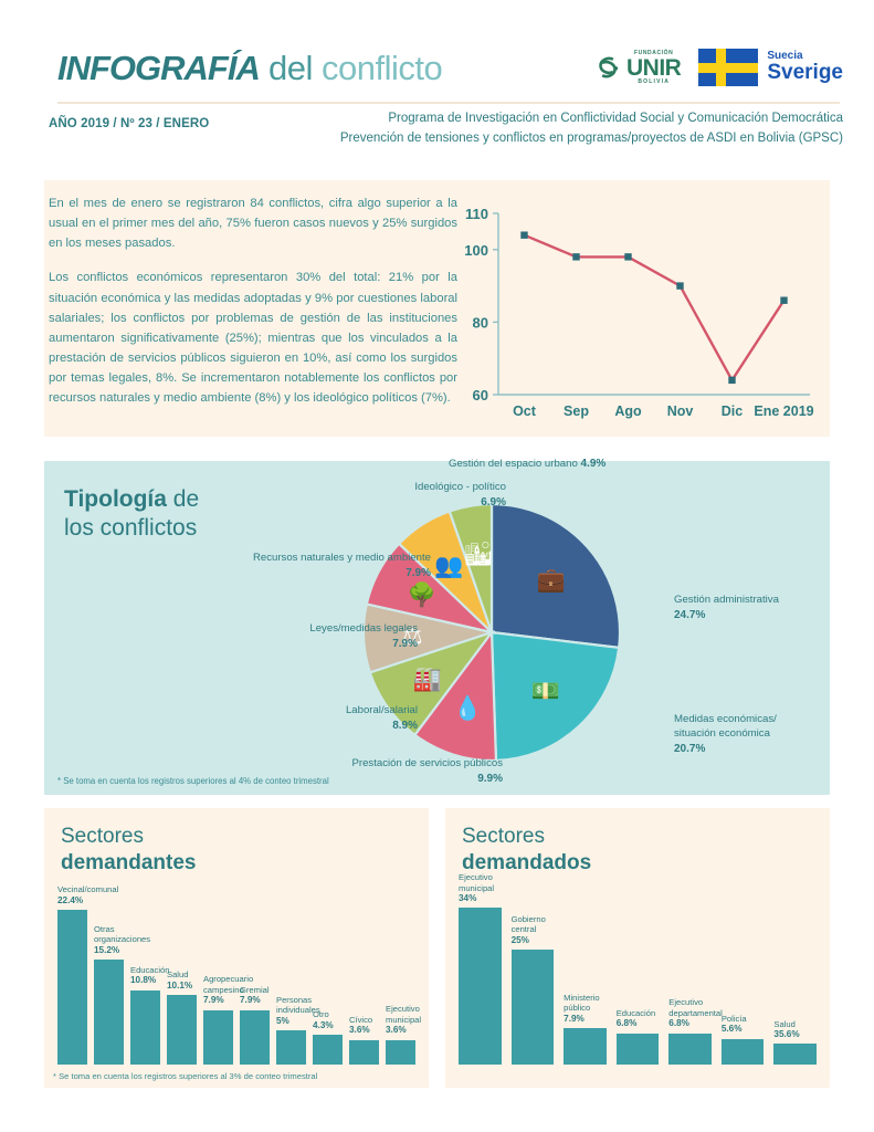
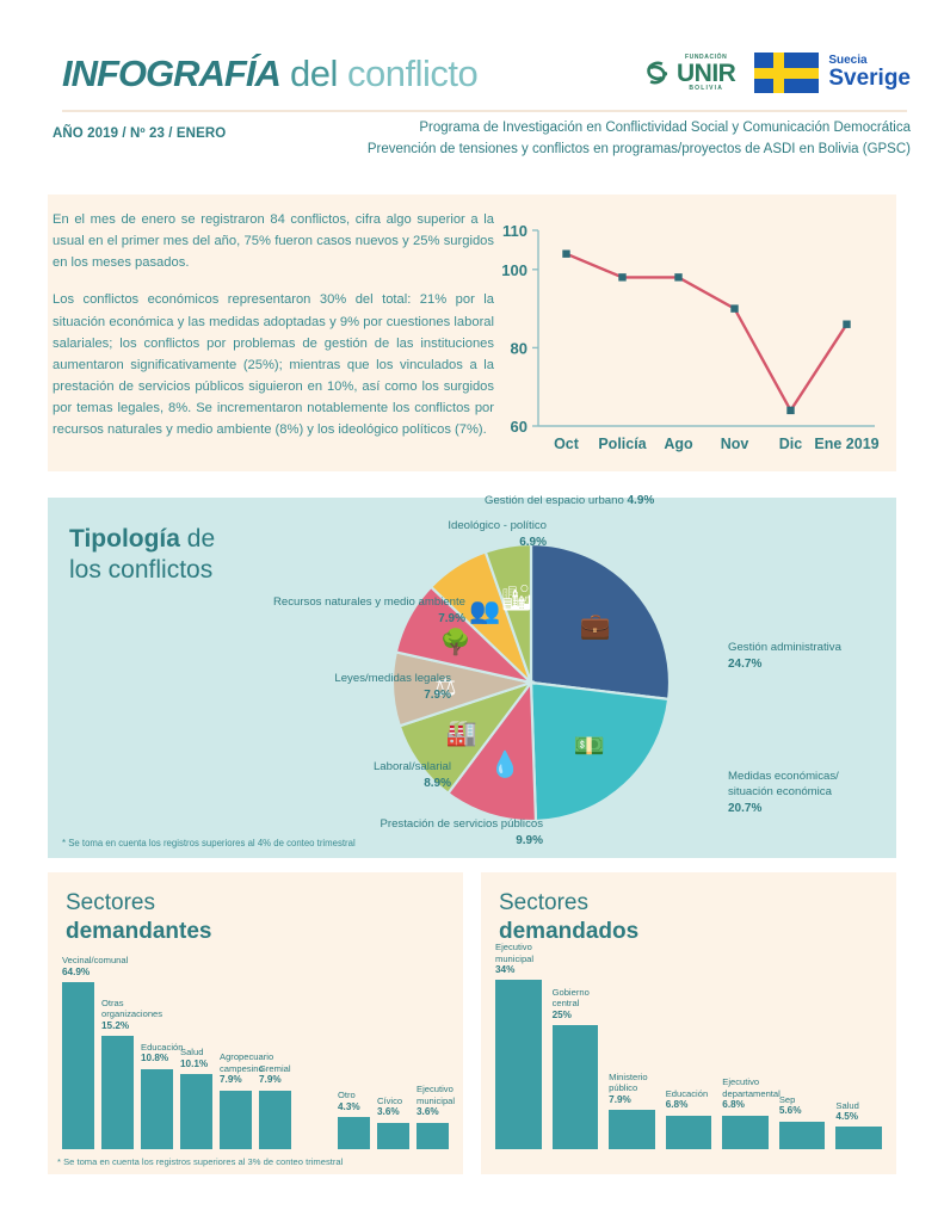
  INFOGRAFÍA del conflicto
  UNIR
  Suecia
  Sverige
  AÑO 2019 / Nº 23 / ENERO
  Programa de Investigación en Conflictividad Social y Comunicación Democrática
  Prevención de tensiones y conflictos en programas/proyectos de ASDI en Bolivia (GPSC)
  En el mes de enero se registraron 84 conflictos, cifra algo superior a la usual en el primer mes del año, 75% fueron casos nuevos y 25% surgidos en los meses pasados.
  Los conflictos económicos representaron 30% del total: 21% por la situación económica y las medidas adoptadas y 9% por cuestiones laboral salariales; los conflictos por problemas de gestión de las instituciones aumentaron significativamente (25%); mientras que los vinculados a la prestación de servicios públicos siguieron en 10%, así como los surgidos por temas legales, 8%. Se incrementaron notablemente los conflictos por recursos naturales y medio ambiente (8%) y los ideológico políticos (7%).
  60
  80
  100
  110
  Oct
- Sep
+ Policía
  Ago
  Nov
  Dic
  Ene 2019
  Tipología de
  los conflictos
  💼
  💵
  💧
  🏭
  ⚖
  🌳
  👥
  🏙
  Gestión administrativa
  24.7%
  Medidas económicas/
  situación económica
  20.7%
  Prestación de servicios públicos
  9.9%
  Laboral/salarial
  8.9%
  Leyes/medidas legales
  7.9%
  Recursos naturales y medio ambiente
  7.9%
  Ideológico - político
  6.9%
  Gestión del espacio urbano 4.9%
  * Se toma en cuenta los registros superiores al 4% de conteo trimestral
  Sectores
  demandantes
  Vecinal/comunal
- 22.4%
+ 64.9%
  Otras
  organizaciones
  15.2%
  Educación
  10.8%
  Salud
  10.1%
  Agropecuario
  campesino
  7.9%
  Gremial
  7.9%
- Personas
- individuales
- 5%
  Otro
  4.3%
  Cívico
  3.6%
  Ejecutivo
  municipal
  3.6%
  * Se toma en cuenta los registros superiores al 3% de conteo trimestral
  Sectores
  demandados
  Ejecutivo
  municipal
  34%
  Gobierno
  central
  25%
  Ministerio
  público
  7.9%
  Educación
  6.8%
  Ejecutivo
  departamental
  6.8%
- Policía
+ Sep
  5.6%
  Salud
- 35.6%
+ 4.5%
